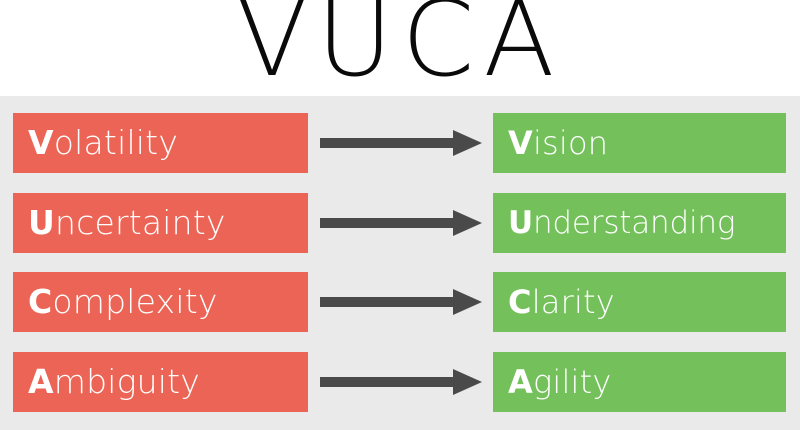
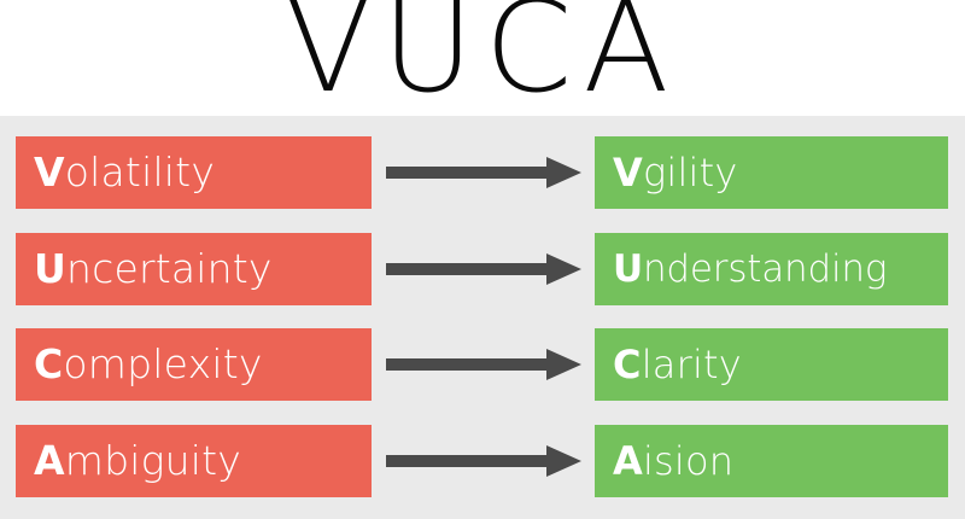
  VUCA
  Volatility
- Vision
+ Vgility
  Uncertainty
  Understanding
  Complexity
  Clarity
  Ambiguity
- Agility
+ Aision
